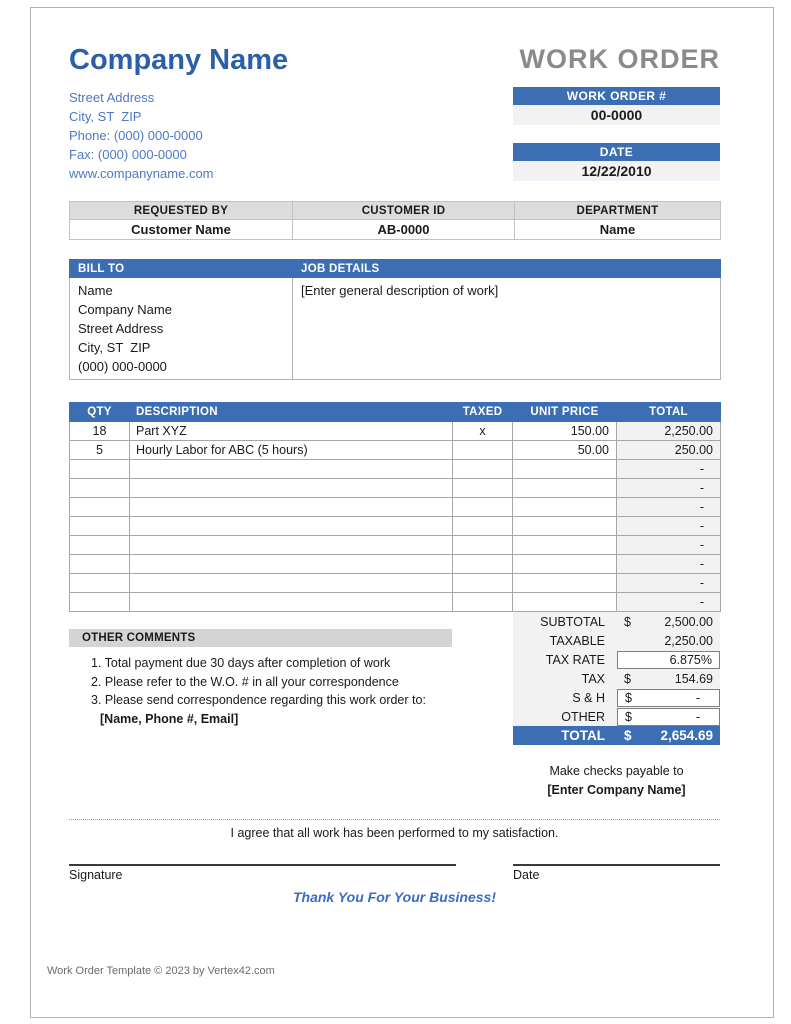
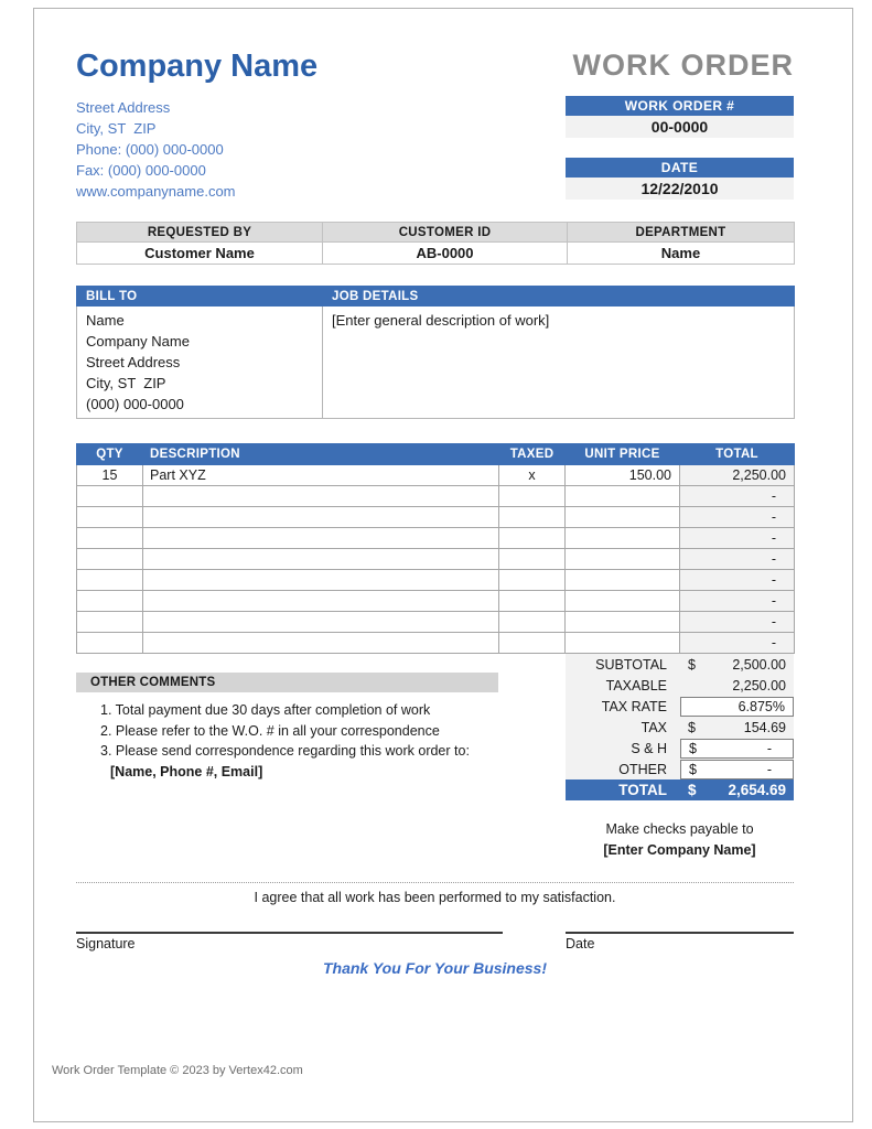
  Company Name
  Street Address
  City, ST ZIP
  Phone: (000) 000-0000
  Fax: (000) 000-0000
  www.companyname.com
  WORK ORDER
  WORK ORDER #
  00-0000
  DATE
  12/22/2010
  REQUESTED BY	CUSTOMER ID	DEPARTMENT
  Customer Name	AB-0000	Name
  BILL TO	JOB DETAILS
  Name Company Name Street Address City, ST ZIP (000) 000-0000	[Enter general description of work]
  QTY	DESCRIPTION	TAXED	UNIT PRICE	TOTAL
- 18	Part XYZ	x	150.00	2,250.00
+ 15	Part XYZ	x	150.00	2,250.00
- 5	Hourly Labor for ABC (5 hours)		50.00	250.00
  				-
  				-
  				-
  				-
  				-
  				-
  				-
  				-
  OTHER COMMENTS
  1. Total payment due 30 days after completion of work
  2. Please refer to the W.O. # in all your correspondence
  3. Please send correspondence regarding this work order to:
  [Name, Phone #, Email]
  SUBTOTAL
  $
  2,500.00
  TAXABLE
  2,250.00
  TAX RATE
  6.875%
  TAX
  $
  154.69
  S & H
  $
  -
  OTHER
  $
  -
  TOTAL
  $
  2,654.69
  Make checks payable to
  [Enter Company Name]
  I agree that all work has been performed to my satisfaction.
  Signature
  Date
  Thank You For Your Business!
  Work Order Template © 2023 by Vertex42.com
